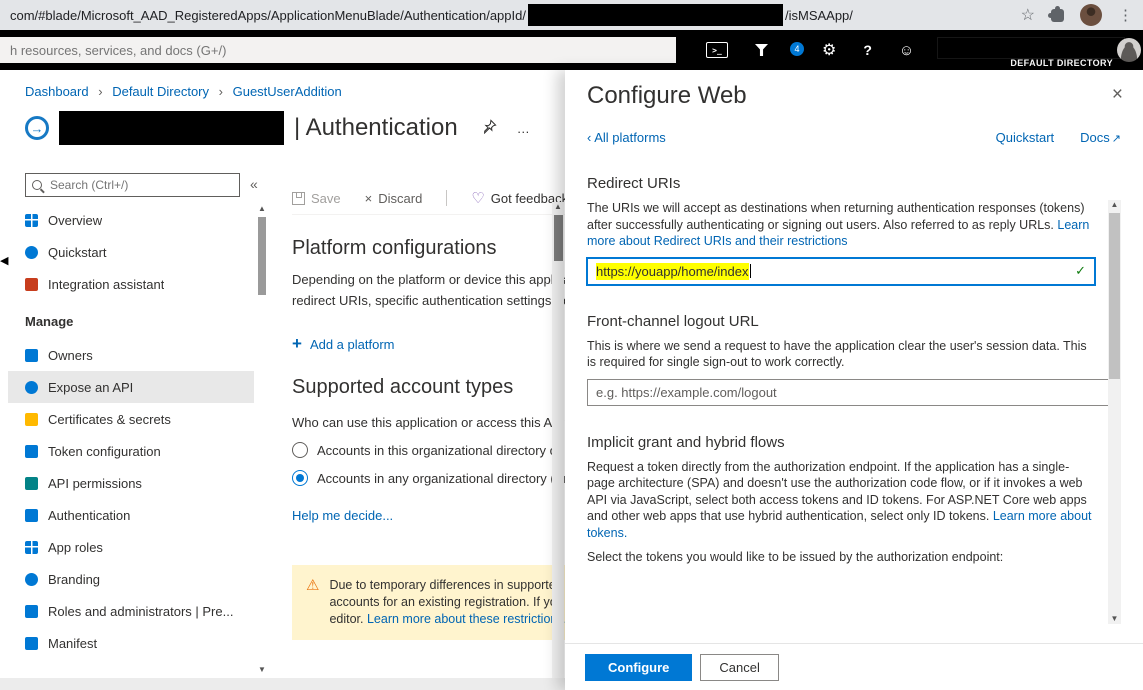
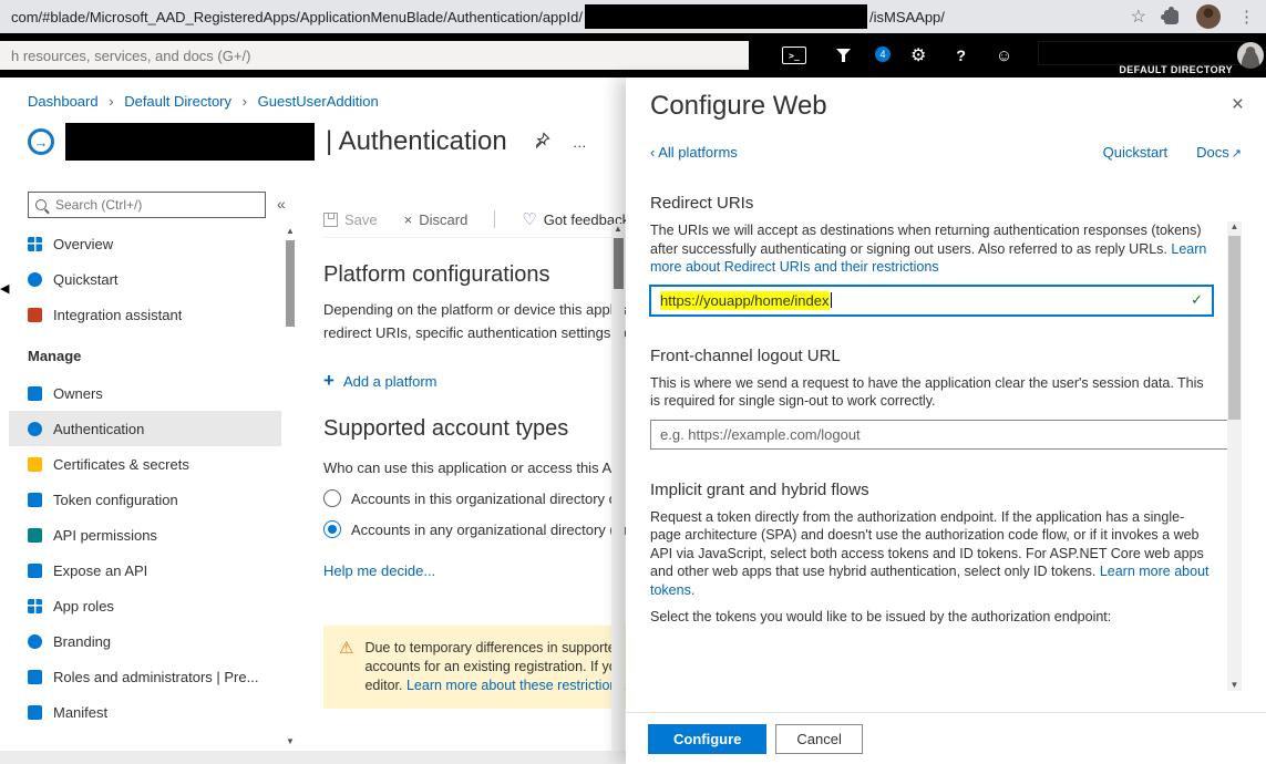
  com/#blade/Microsoft_AAD_RegisteredApps/ApplicationMenuBlade/Authentication/appId/
  /isMSAApp/
  ☆
  ⋮
  h resources, services, and docs (G+/)
  >_
  4
  ⚙
  ?
  ☺
  DEFAULT DIRECTORY
  ◀
  Dashboard › Default Directory › GuestUserAddition
  →
  | Authentication
  …
  Search (Ctrl+/)
  «
  Overview
  Quickstart
  Integration assistant
  Manage
  Owners
- Expose an API
+ Authentication
  Certificates & secrets
  Token configuration
  API permissions
- Authentication
+ Expose an API
  App roles
  Branding
  Roles and administrators | Pre...
  Manifest
  ▲
  ▼
  Save
  ×
  Discard
  ♡
  Got feedbac
  Platform configurations
  +
  Add a platform
  Supported account types
  Who can use this application or access this A
  Help me decide...
  ⚠
  editor. Learn more about these restrictio
  ▲
  ×
  Configure Web
  ‹ All platforms
  Quickstart
  Docs ↗
  Redirect URIs
  The URIs we will accept as destinations when returning authentication responses (tokens) after successfully authenticating or signing out users. Also referred to as reply URLs. Learn more about Redirect URIs and their restrictions
  https://youapp/home/index
  ✓
  Front-channel logout URL
  This is where we send a request to have the application clear the user's session data. This is required for single sign-out to work correctly.
  e.g. https://example.com/logout
  Implicit grant and hybrid flows
  Request a token directly from the authorization endpoint. If the application has a single-page architecture (SPA) and doesn't use the authorization code flow, or if it invokes a web API via JavaScript, select both access tokens and ID tokens. For ASP.NET Core web apps and other web apps that use hybrid authentication, select only ID tokens. Learn more about tokens.
  Select the tokens you would like to be issued by the authorization endpoint:
  ▲
  ▼
  Configure
  Cancel
